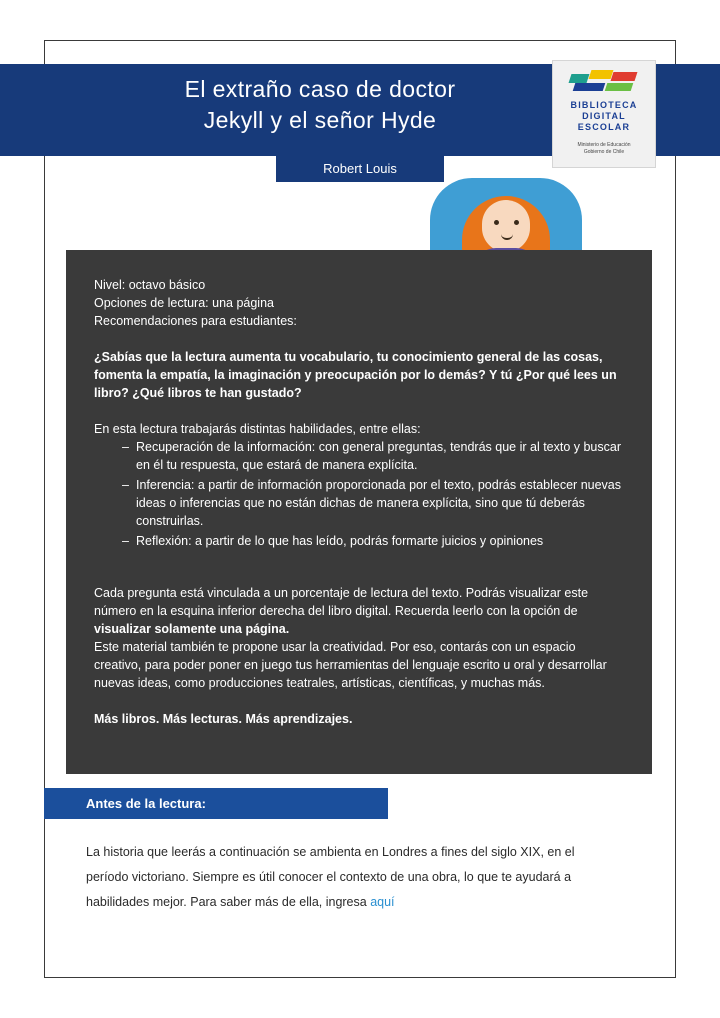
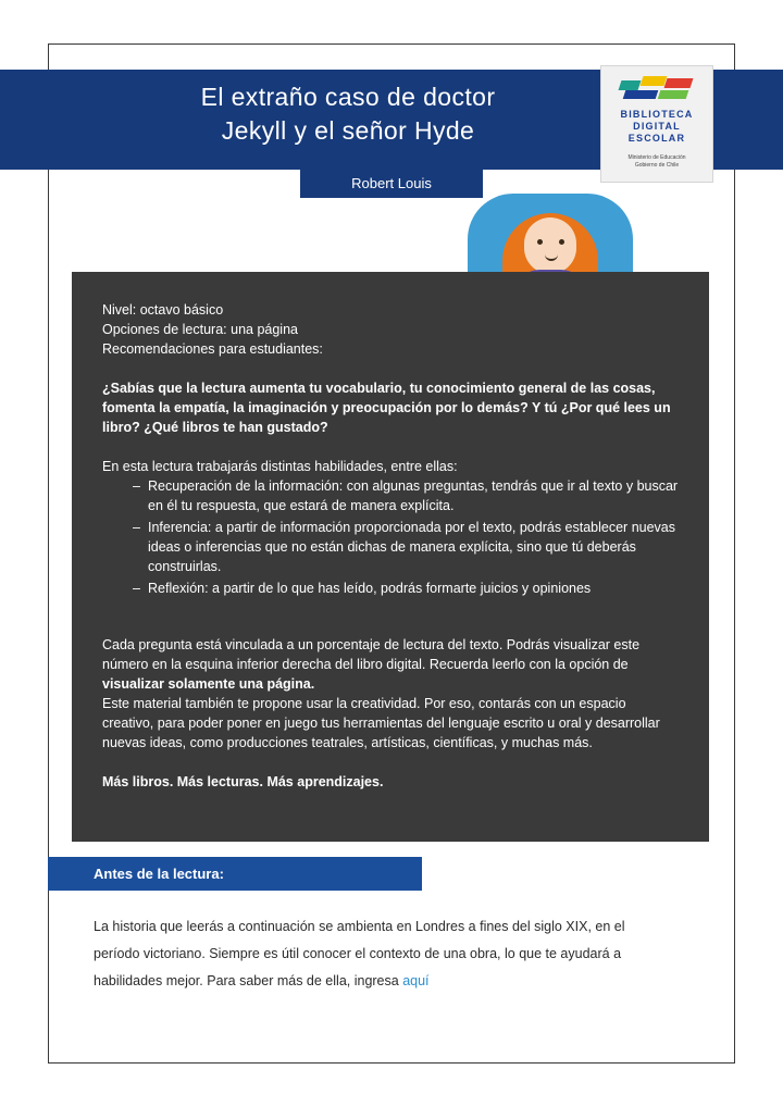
  El extraño caso de doctor
  Jekyll y el señor Hyde
  Robert Louis
  BIBLIOTECA
  DIGITAL
  ESCOLAR
  Nivel: octavo básico
  Opciones de lectura: una página
  Recomendaciones para estudiantes:
  ¿Sabías que la lectura aumenta tu vocabulario, tu conocimiento general de las cosas, fomenta la empatía, la imaginación y preocupación por lo demás? Y tú ¿Por qué lees un libro? ¿Qué libros te han gustado?
  En esta lectura trabajarás distintas habilidades, entre ellas:
- Recuperación de la información: con general preguntas, tendrás que ir al texto y buscar en él tu respuesta, que estará de manera explícita.
+ Recuperación de la información: con algunas preguntas, tendrás que ir al texto y buscar en él tu respuesta, que estará de manera explícita.
  Inferencia: a partir de información proporcionada por el texto, podrás establecer nuevas ideas o inferencias que no están dichas de manera explícita, sino que tú deberás construirlas.
  Reflexión: a partir de lo que has leído, podrás formarte juicios y opiniones
  Cada pregunta está vinculada a un porcentaje de lectura del texto. Podrás visualizar este número en la esquina inferior derecha del libro digital. Recuerda leerlo con la opción de visualizar solamente una página.
  Este material también te propone usar la creatividad. Por eso, contarás con un espacio creativo, para poder poner en juego tus herramientas del lenguaje escrito u oral y desarrollar nuevas ideas, como producciones teatrales, artísticas, científicas, y muchas más.
  Más libros. Más lecturas. Más aprendizajes.
  Antes de la lectura:
  La historia que leerás a continuación se ambienta en Londres a fines del siglo XIX, en el período victoriano. Siempre es útil conocer el contexto de una obra, lo que te ayudará a habilidades mejor. Para saber más de ella, ingresa aquí
